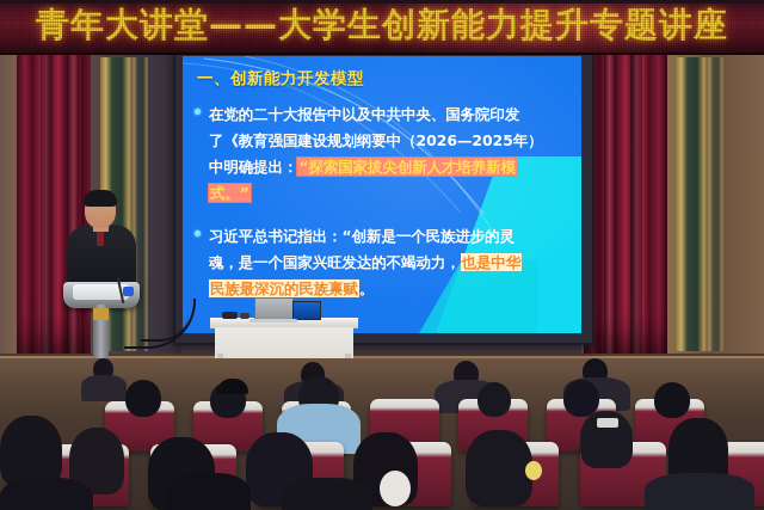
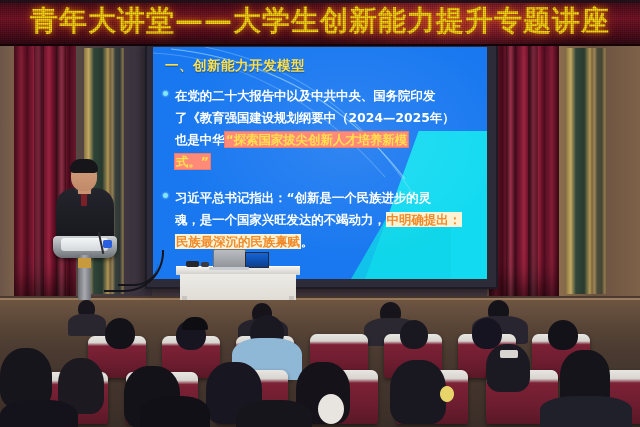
  一、创新能力开发模型
  在党的二十大报告中以及中共中央、国务院印发
- 了《教育强国建设规划纲要中（2026—2025年）
+ 了《教育强国建设规划纲要中（2024—2025年）
- 中明确提出：“探索国家拔尖创新人才培养新模
+ 也是中华“探索国家拔尖创新人才培养新模
  式。”
  习近平总书记指出：“创新是一个民族进步的灵
- 魂，是一个国家兴旺发达的不竭动力，也是中华
+ 魂，是一个国家兴旺发达的不竭动力，中明确提出：
  民族最深沉的民族禀赋。
